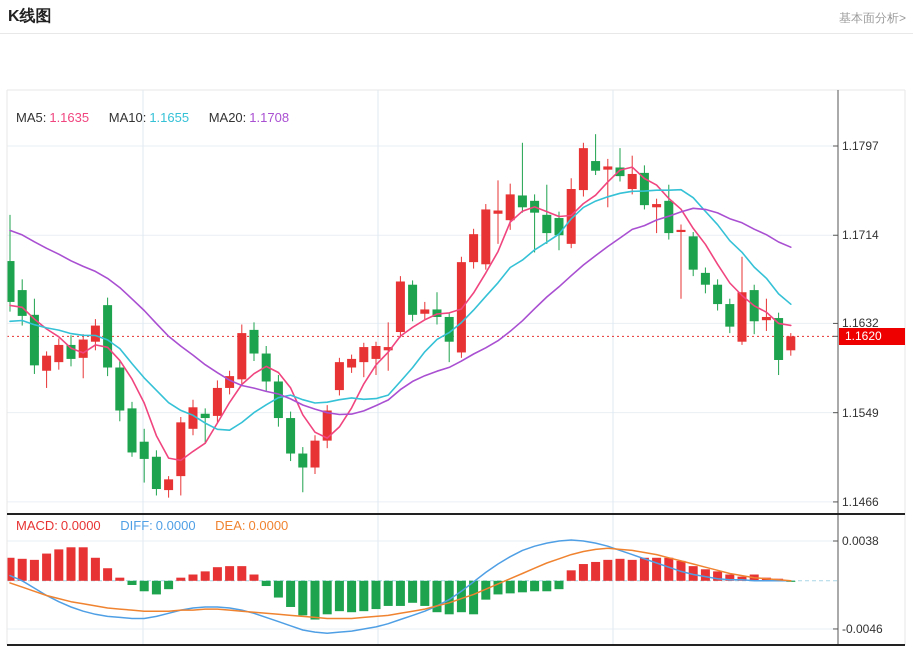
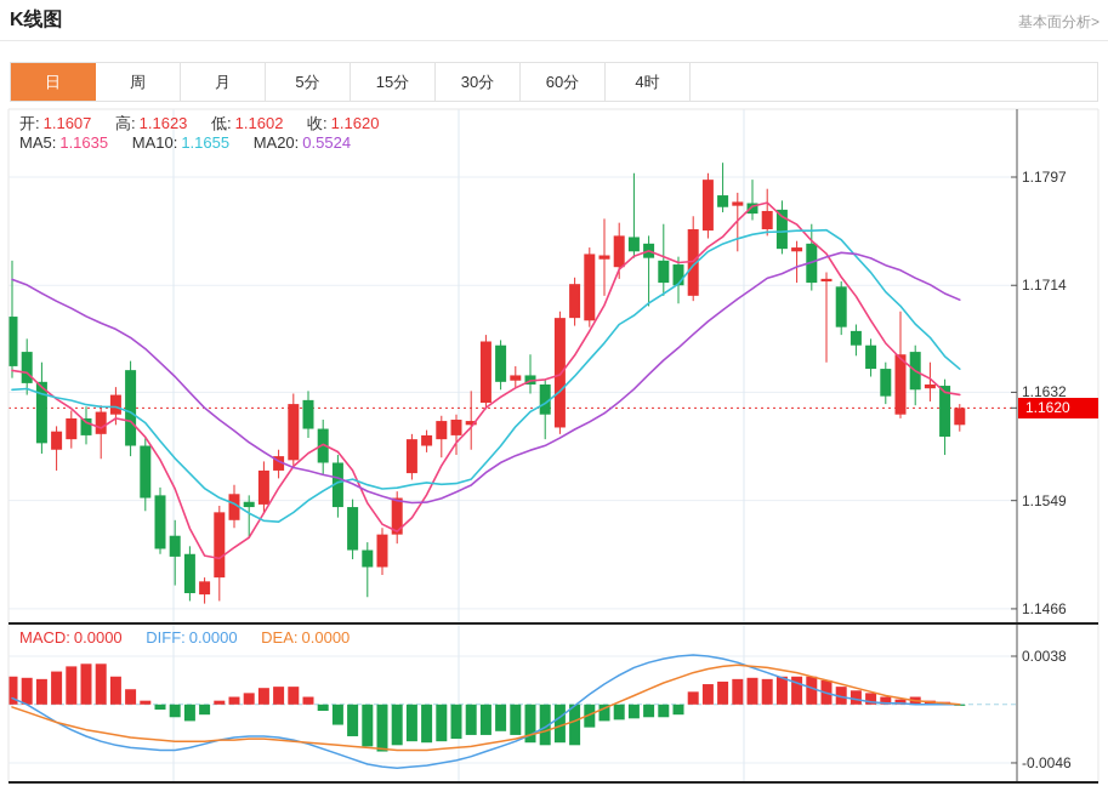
  K线图
  基本面分析>
+ 日
+ 周
+ 月
+ 5分
+ 15分
+ 30分
+ 60分
+ 4时
+ 开: 1.1607 高: 1.1623 低: 1.1602 收: 1.1620
- MA5: 1.1635 MA10: 1.1655 MA20: 1.1708
+ MA5: 1.1635 MA10: 1.1655 MA20: 0.5524
  MACD: 0.0000 DIFF: 0.0000 DEA: 0.0000
  1.1797
  1.1714
  1.1632
  1.1549
  1.1466
  0.0038
  -0.0046
  1.1620
